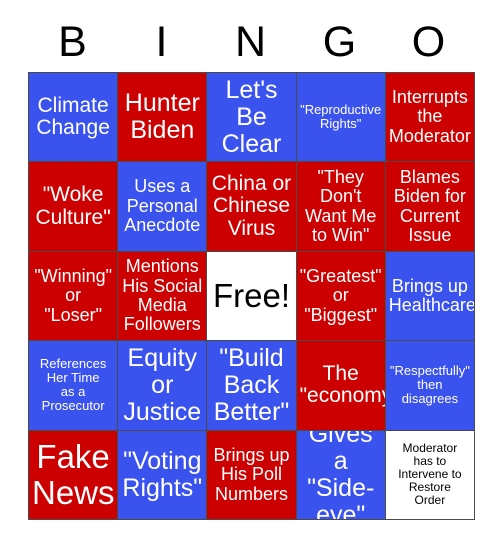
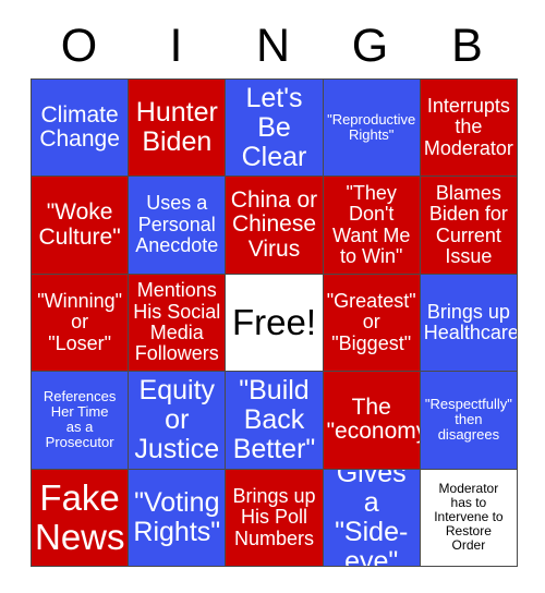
- B
+ O
  I
  N
  G
- O
+ B
  Climate
  Change
  Hunter
  Biden
  Let's
  Be
  Clear
  "Reproductive
  Rights"
  Interrupts
  the
  Moderator
  "Woke
  Culture"
  Uses a
  Personal
  Anecdote
  China or
  Chinese
  Virus
  "They
  Don't
  Want Me
  to Win"
  Blames
  Biden for
  Current
  Issue
  "Winning"
  or
  "Loser"
  Mentions
  His Social
  Media
  Followers
  Free!
  "Greatest"
  or
  "Biggest"
  Brings up
  Healthcare
  References
  Her Time
  as a
  Prosecutor
  Equity
  or
  Justice
  "Build
  Back
  Better"
  The
  "econom
  "Respectfully"
  then
  disagrees
  Fake
  News
  "Voting
  Rights"
  Brings up
  His Poll
  Numbers
  Gives a
  "Side-
  eye"
  Moderator
  has to
  Intervene to
  Restore
  Order
